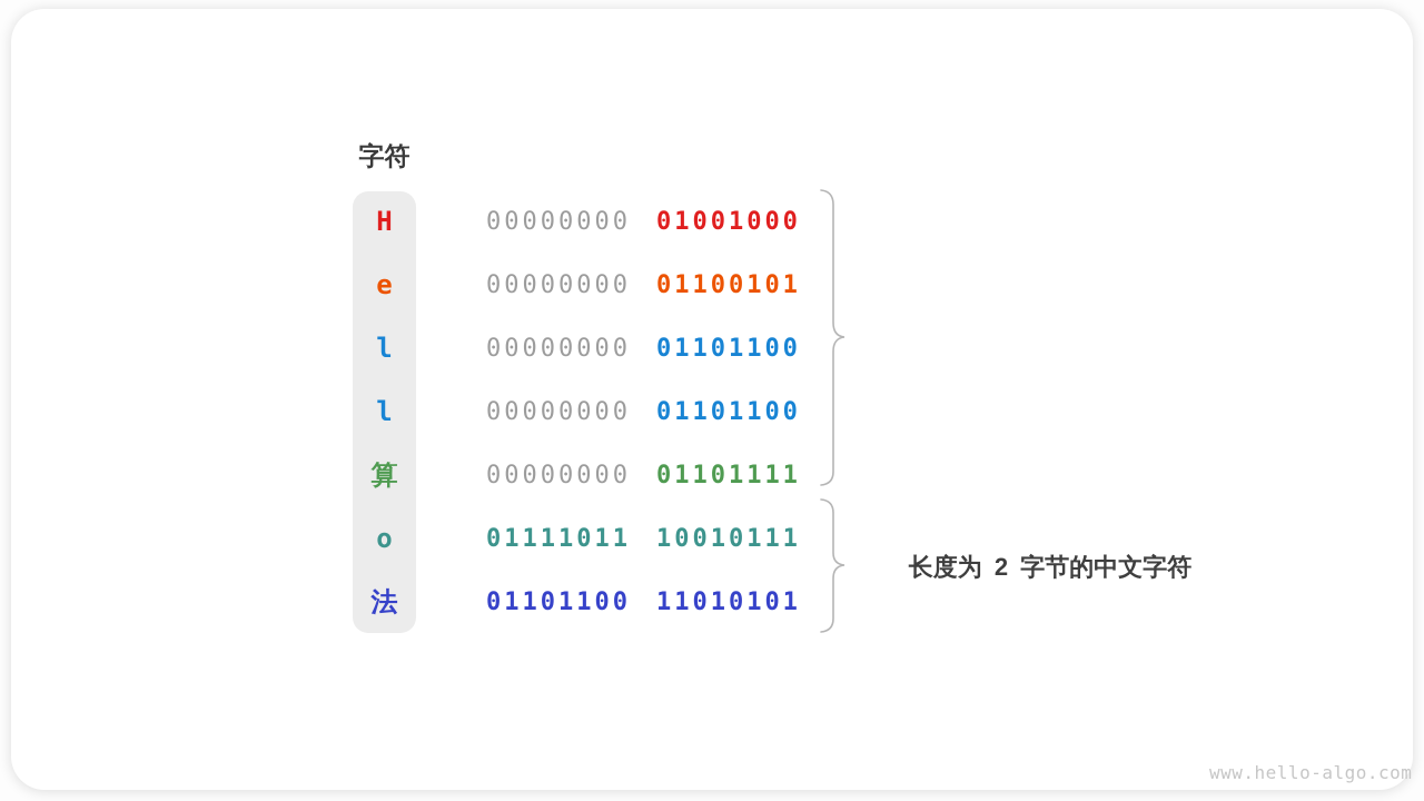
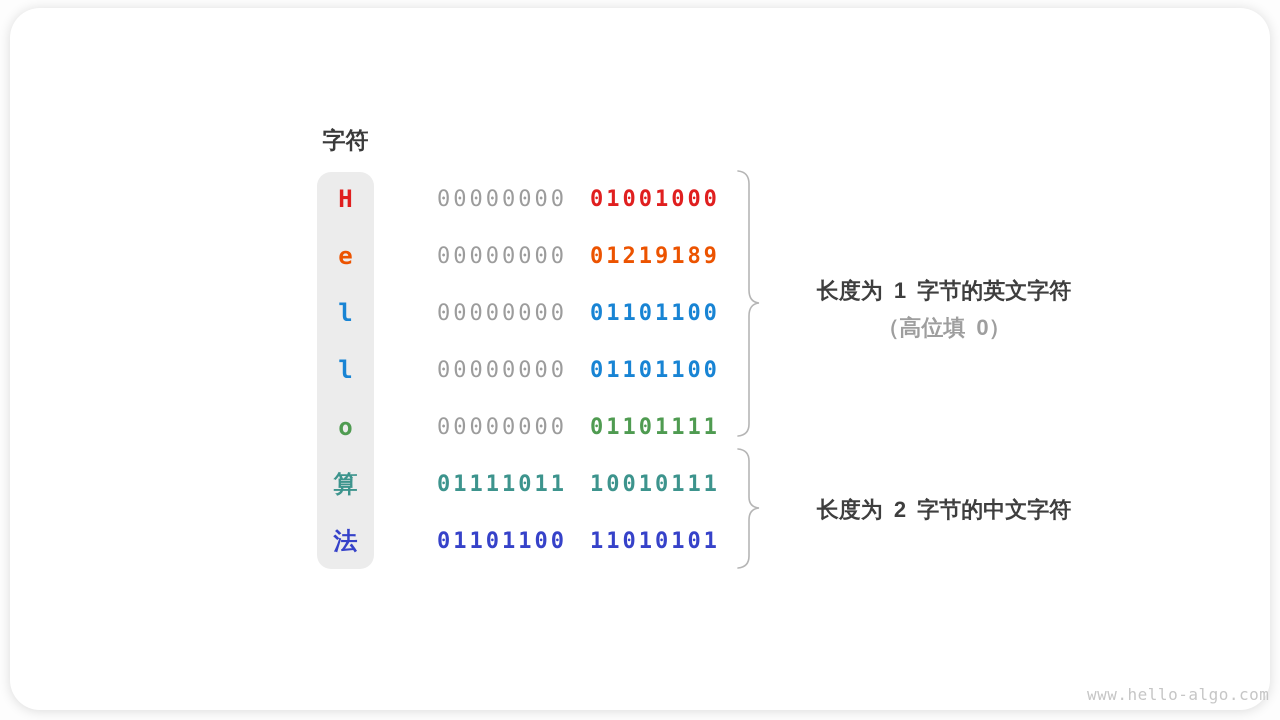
  字符
  H
  00000000
  01001000
  e
  00000000
- 01100101
+ 01219189
  l
  00000000
  01101100
  l
  00000000
  01101100
- 算
+ o
  00000000
  01101111
- o
+ 算
  01111011
  10010111
  法
  01101100
  11010101
+ 长度为 1 字节的英文字符
+ （高位填 0）
  长度为 2 字节的中文字符
  www.hello-algo.com
